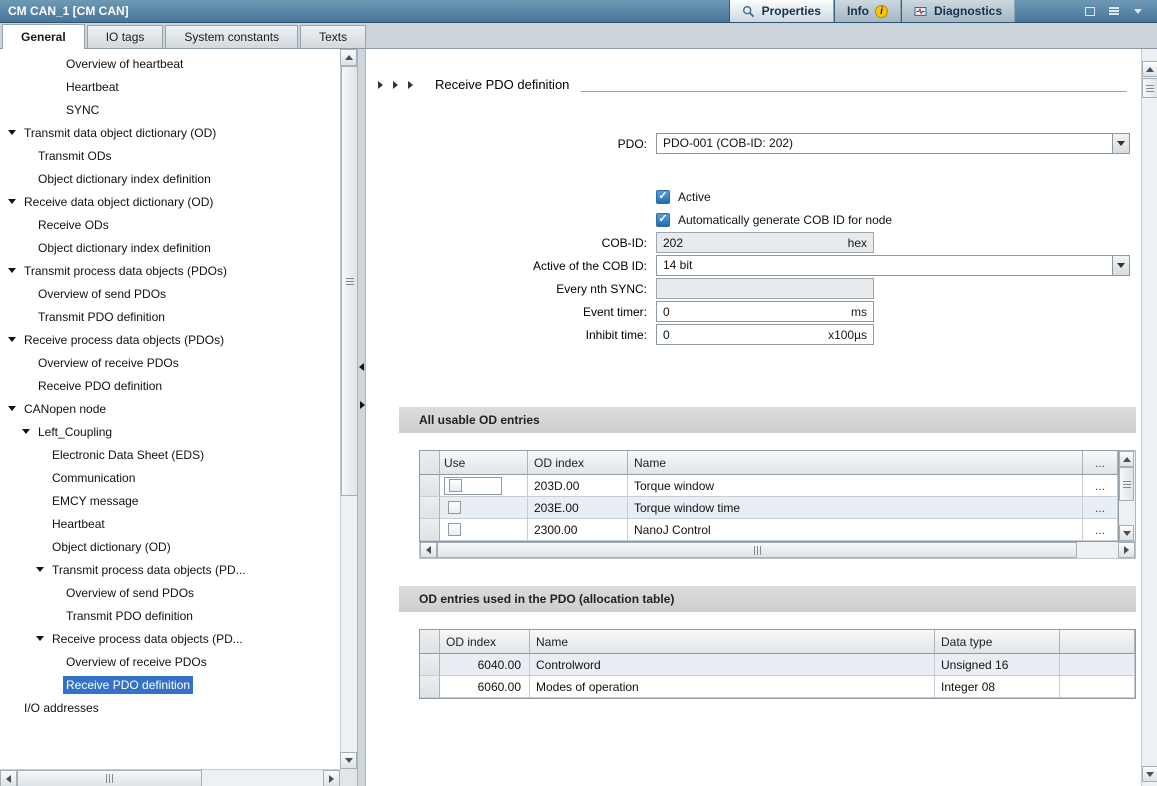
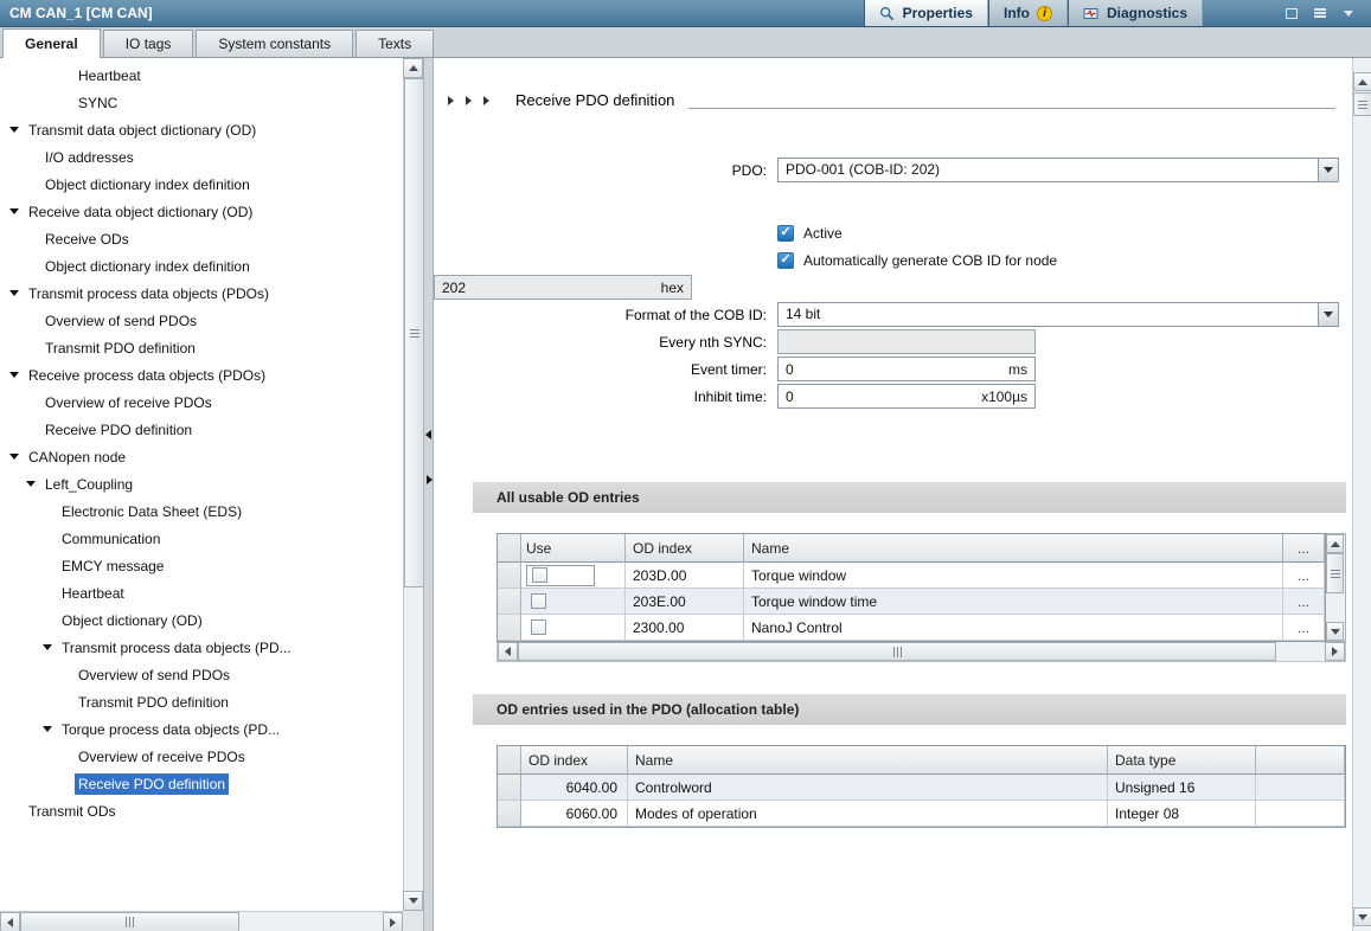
  CM CAN_1 [CM CAN]
  Properties
  Info
  i
  Diagnostics
  General
  IO tags
  System constants
  Texts
- Overview of heartbeat
  Heartbeat
  SYNC
  Transmit data object dictionary (OD)
- Transmit ODs
+ I/O addresses
  Object dictionary index definition
  Receive data object dictionary (OD)
  Receive ODs
  Object dictionary index definition
  Transmit process data objects (PDOs)
  Overview of send PDOs
  Transmit PDO definition
  Receive process data objects (PDOs)
  Overview of receive PDOs
  Receive PDO definition
  CANopen node
  Left_Coupling
  Electronic Data Sheet (EDS)
  Communication
  EMCY message
  Heartbeat
  Object dictionary (OD)
  Transmit process data objects (PD...
  Overview of send PDOs
  Transmit PDO definition
- Receive process data objects (PD...
+ Torque process data objects (PD...
  Overview of receive PDOs
  Receive PDO definition
- I/O addresses
+ Transmit ODs
  Receive PDO definition
  PDO:
  PDO-001 (COB-ID: 202)
  Active
  Automatically generate COB ID for node
- COB-ID:
  202
  hex
- Active of the COB ID:
+ Format of the COB ID:
  14 bit
  Every nth SYNC:
  Event timer:
  0
  ms
  Inhibit time:
  0
  x100µs
  All usable OD entries
  Use
  OD index
  Name
  ...
  203D.00
  Torque window
  ...
  203E.00
  Torque window time
  ...
  2300.00
  NanoJ Control
  ...
  OD entries used in the PDO (allocation table)
  OD index
  Name
  Data type
  6040.00
  Controlword
  Unsigned 16
  6060.00
  Modes of operation
  Integer 08
